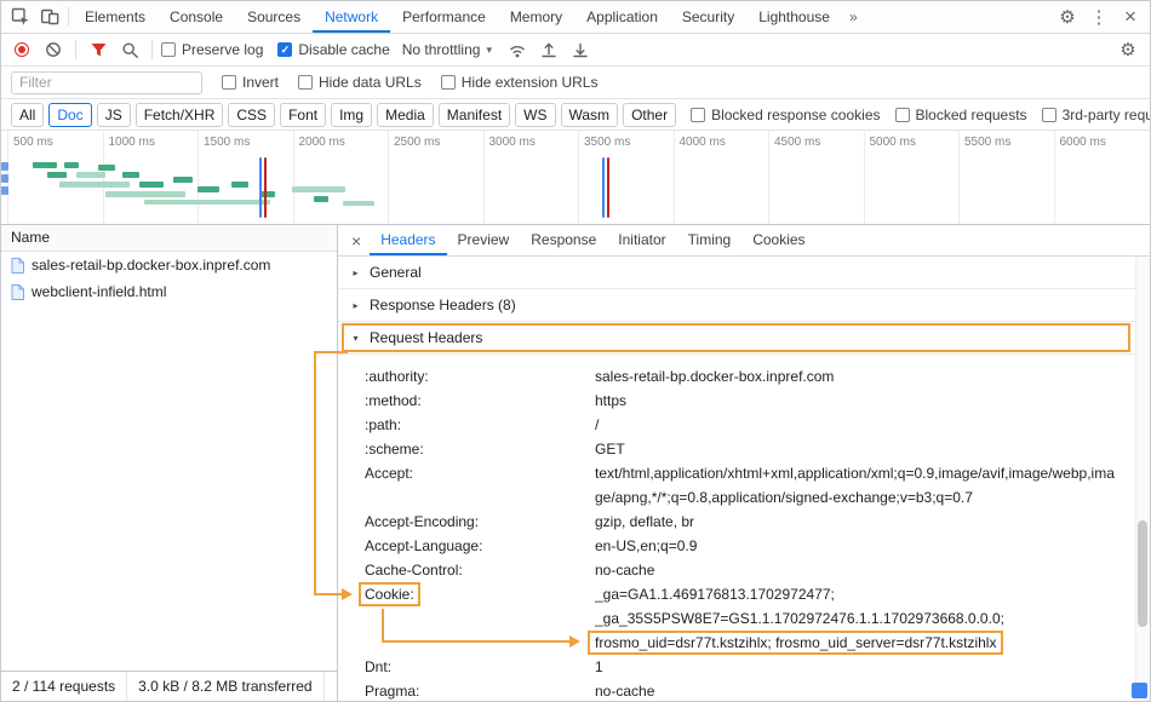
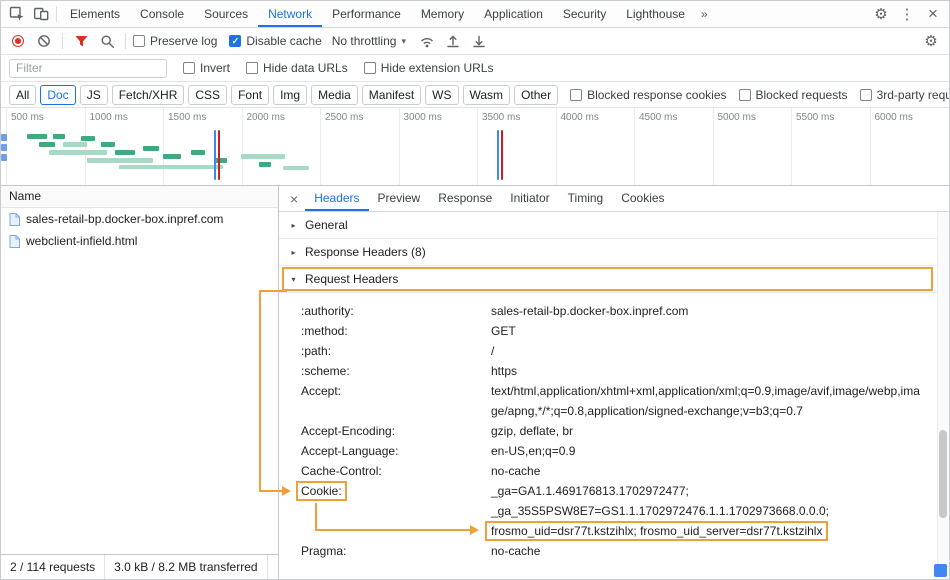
  Elements
  Console
  Sources
  Network
  Performance
  Memory
  Application
  Security
  Lighthouse
  »
  ⚙
  ⋮
  ×
  Preserve log
  Disable cache
  No throttling
  ▾
  ⚙
  Filter
  Invert
  Hide data URLs
  Hide extension URLs
  All
  Doc
  JS
  Fetch/XHR
  CSS
  Font
  Img
  Media
  Manifest
  WS
  Wasm
  Other
  Blocked response cookies
  Blocked requests
  3rd-party requ
  500 ms
  1000 ms
  1500 ms
  2000 ms
  2500 ms
  3000 ms
  3500 ms
  4000 ms
  4500 ms
  5000 ms
  5500 ms
  6000 ms
  Name
  sales-retail-bp.docker-box.inpref.com
  webclient-infield.html
  2 / 114 requests
  3.0 kB / 8.2 MB transferred
  ×
  Headers
  Preview
  Response
  Initiator
  Timing
  Cookies
  ▸
  General
  ▸
  Response Headers (8)
  ▾
  Request Headers
  :authority:
  sales-retail-bp.docker-box.inpref.com
  :method:
- https
+ GET
  :path:
  /
  :scheme:
- GET
+ https
  Accept:
  text/html,application/xhtml+xml,application/xml;q=0.9,image/avif,image/webp,image/apng,*/*;q=0.8,application/signed-exchange;v=b3;q=0.7
  Accept-Encoding:
  gzip, deflate, br
  Accept-Language:
  en-US,en;q=0.9
  Cache-Control:
  no-cache
  Cookie:
  _ga=GA1.1.469176813.1702972477;
  _ga_35S5PSW8E7=GS1.1.1702972476.1.1.1702973668.0.0.0;
  frosmo_uid=dsr77t.kstzihlx; frosmo_uid_server=dsr77t.kstzihlx
- Dnt:
- 1
  Pragma:
  no-cache
